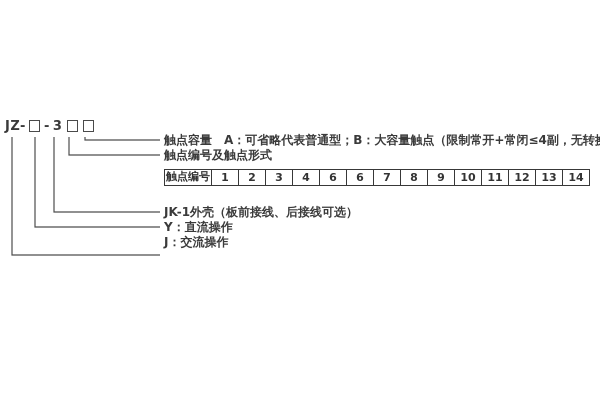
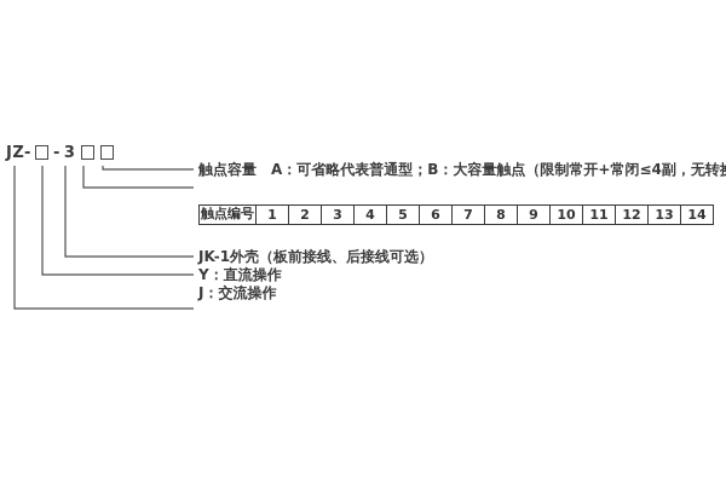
  JZ-
  -
  3
  触点容量 A：可省略代表普通型；B：大容量触点（限制常开+常闭≤4副，无转
- 触点编号及触点形式
  JK-1外壳（板前接线、后接线可选）
  Y：直流操作
  J：交流操作
- 触点编号	1	2	3	4	6	6	7	8	9	10	11	12	13	14
+ 触点编号	1	2	3	4	5	6	7	8	9	10	11	12	13	14
